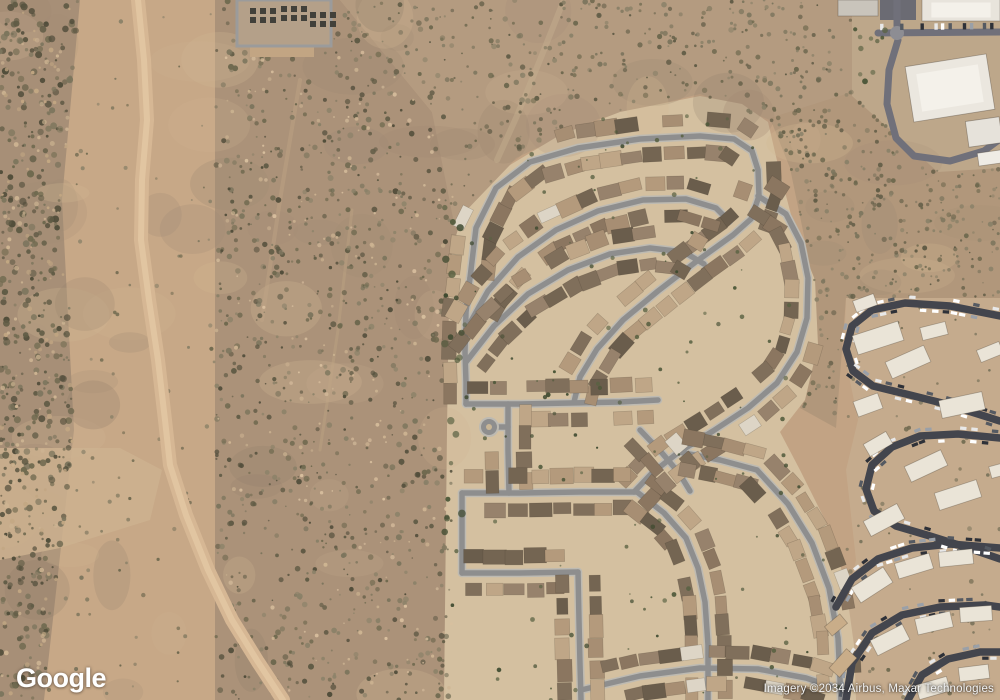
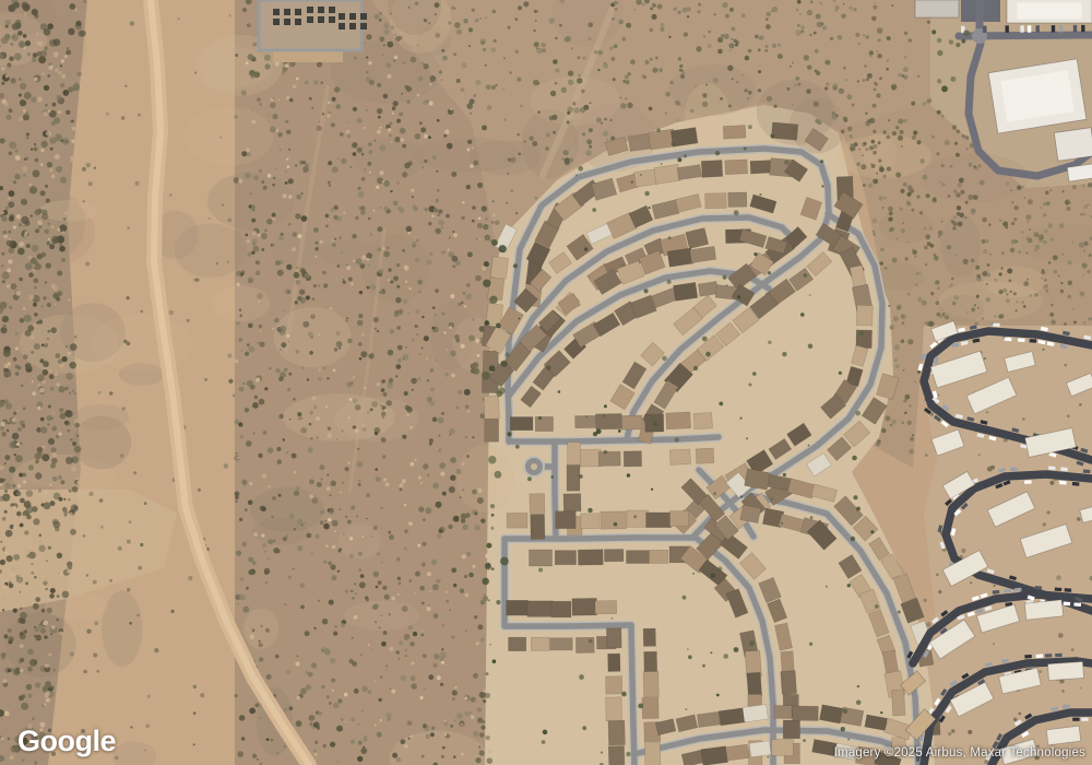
  Google
- Imagery ©2034 Airbus, Maxar Technologies
+ Imagery ©2025 Airbus, Maxar Technologies
